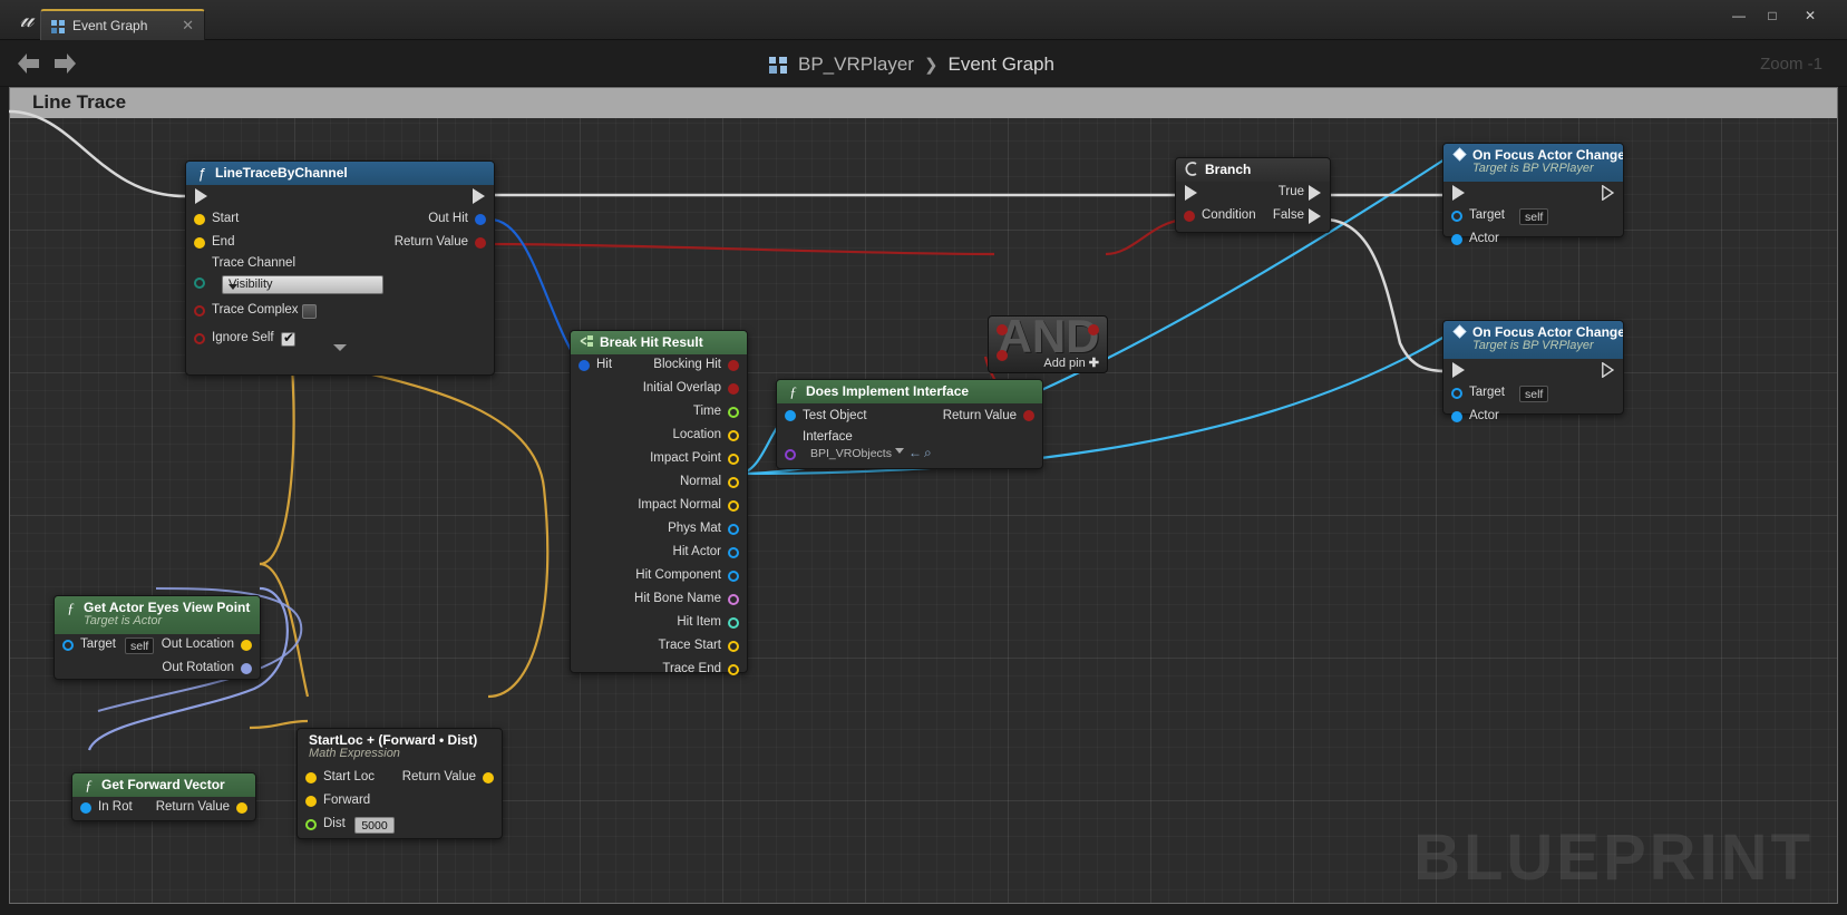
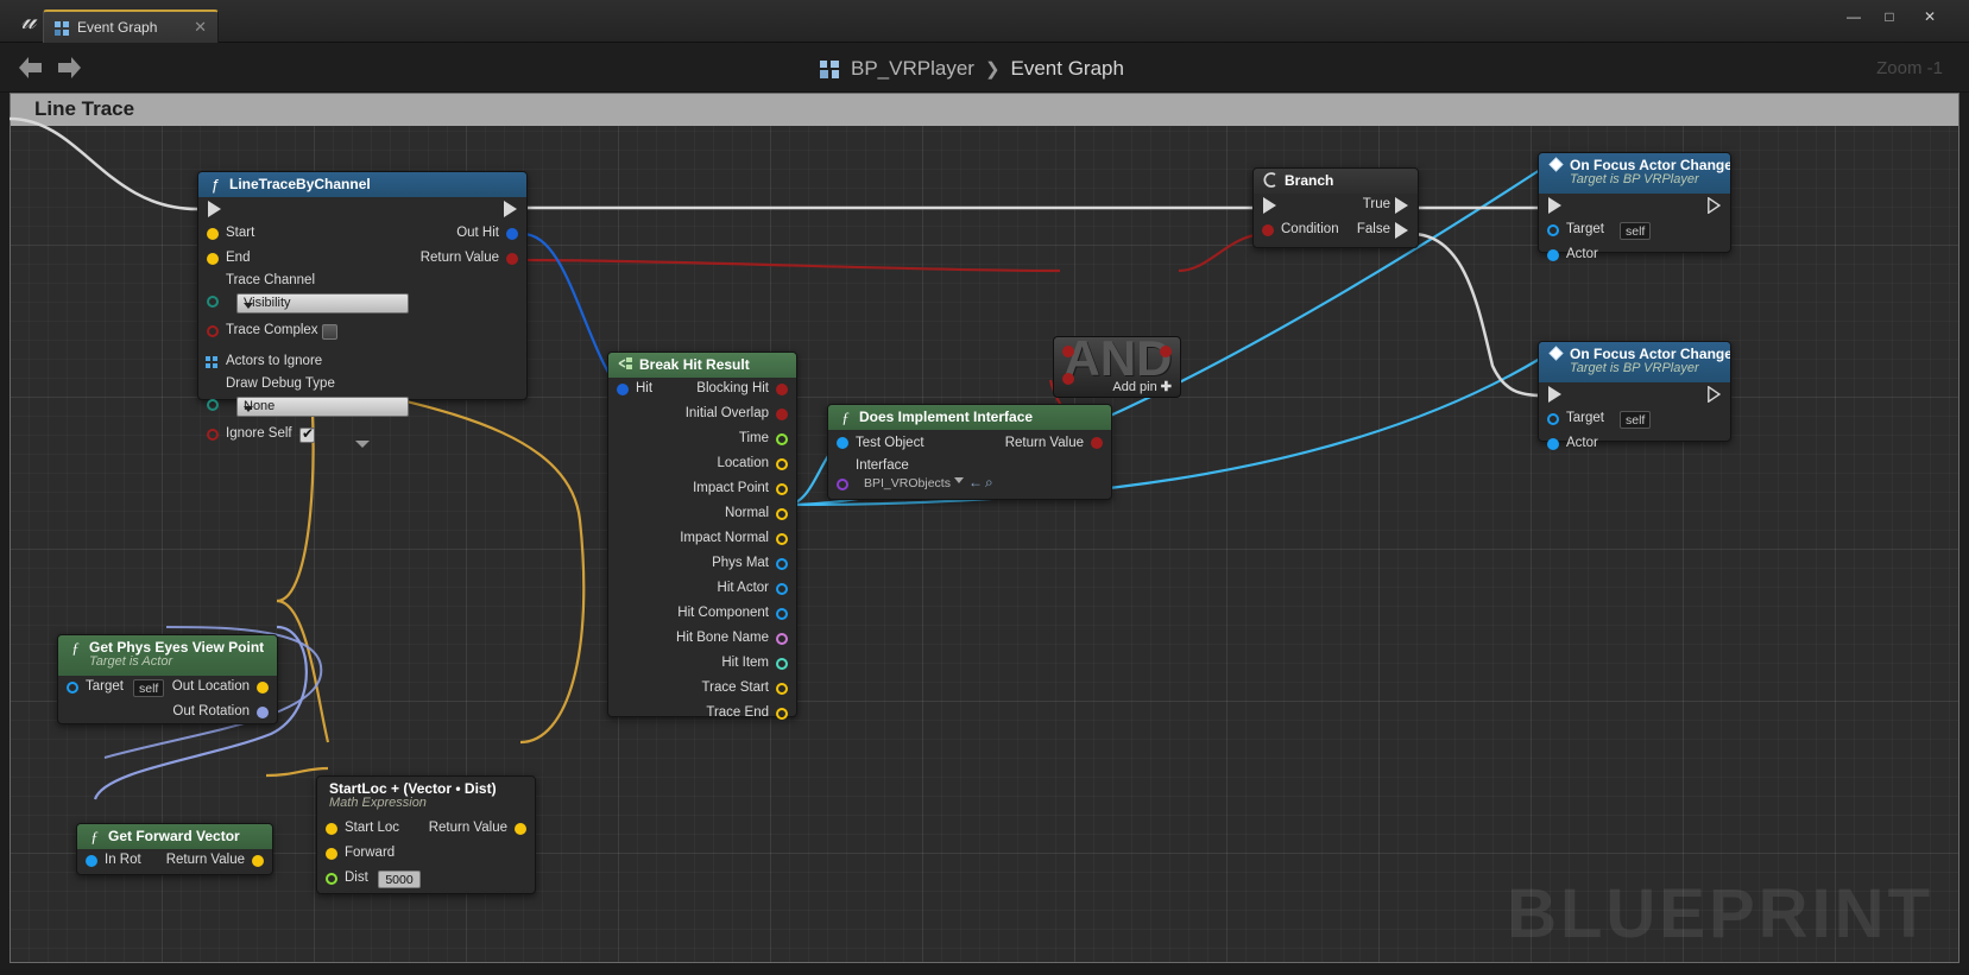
  𝓊
  Event Graph
  ✕
  —
  □
  ✕
  BP_VRPlayer
  ❯
  Event Graph
  Zoom -1
  Line Trace
  BLUEPRINT
  ƒ
  LineTraceByChannel
  Start
  Out Hit
  End
  Return Value
  Trace Channel
  Visibility
  Trace Complex
+ Actors to Ignore
+ Draw Debug Type
+ None
  Ignore Self
  Break Hit Result
  Hit
  Blocking Hit
  Initial Overlap
  Time
  Location
  Impact Point
  Normal
  Impact Normal
  Phys Mat
  Hit Actor
  Hit Component
  Hit Bone Name
  Hit Item
  Trace Start
  Trace End
  ƒ
  Does Implement Interface
  Test Object
  Return Value
  Interface
  BPI_VRObjects
  ←
  ⌕
  AND
  Add pin ✚
  Branch
  True
  Condition
  False
  On Focus Actor Change
  Target is BP VRPlayer
  Target
  self
  Actor
  On Focus Actor Change
  Target is BP VRPlayer
  Target
  self
  Actor
  ƒ
- Get Actor Eyes View Point
+ Get Phys Eyes View Point
  Target is Actor
  Target
  self
  Out Location
  Out Rotation
- StartLoc + (Forward • Dist)
+ StartLoc + (Vector • Dist)
  Math Expression
  Start Loc
  Return Value
  Forward
  Dist
  5000
  ƒ
  Get Forward Vector
  In Rot
  Return Value
